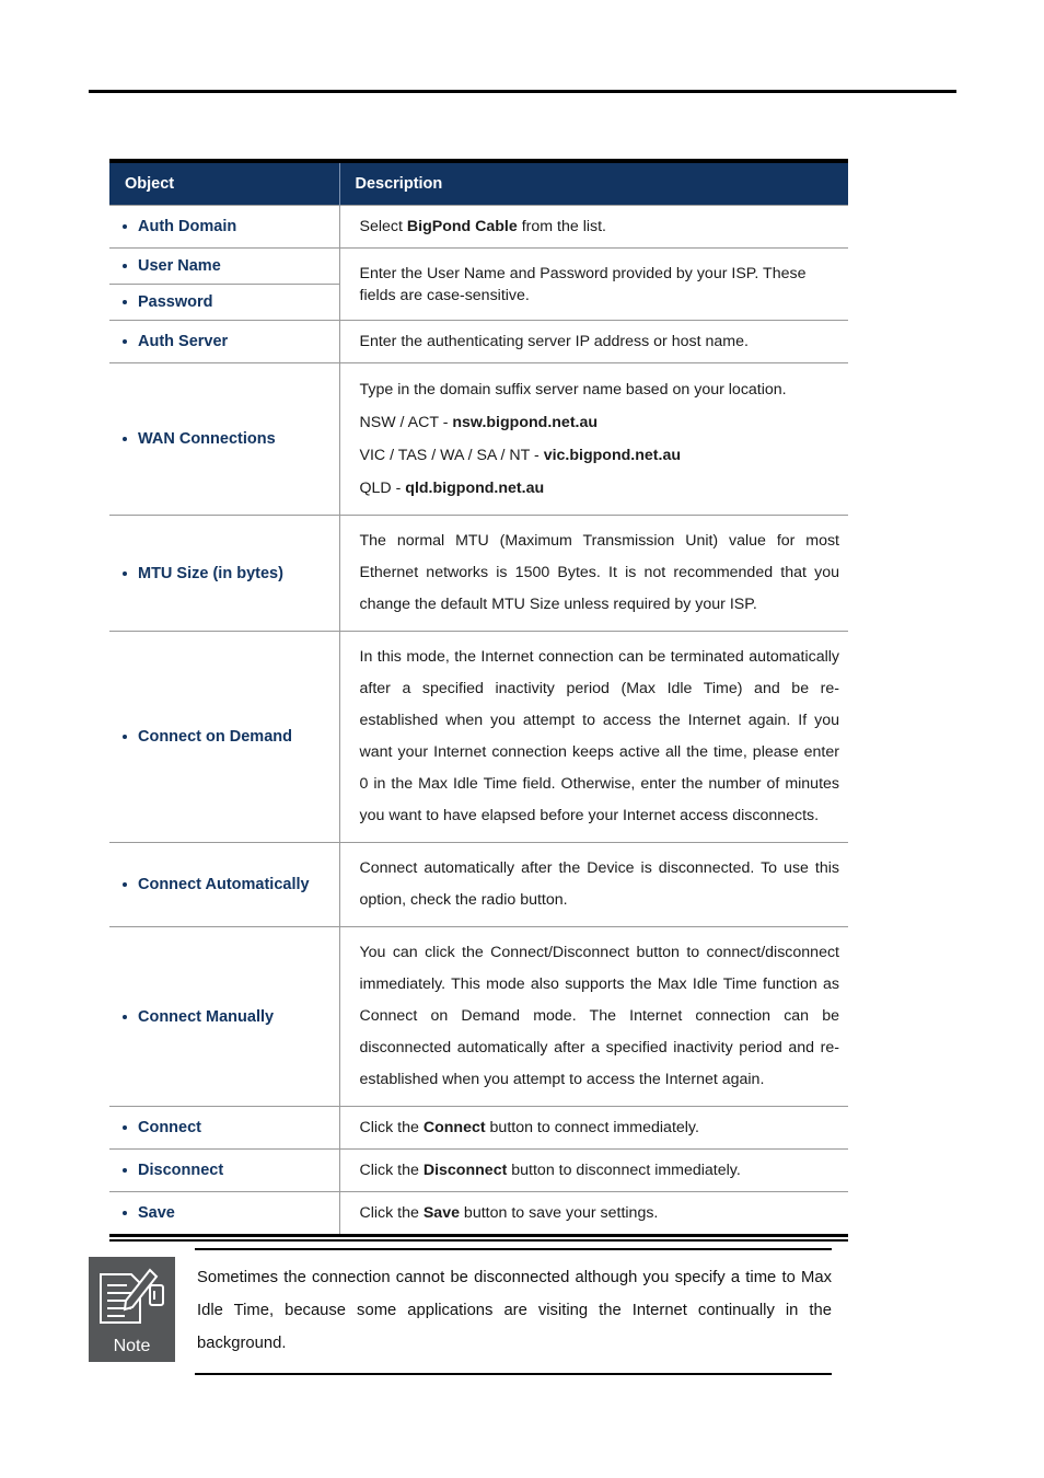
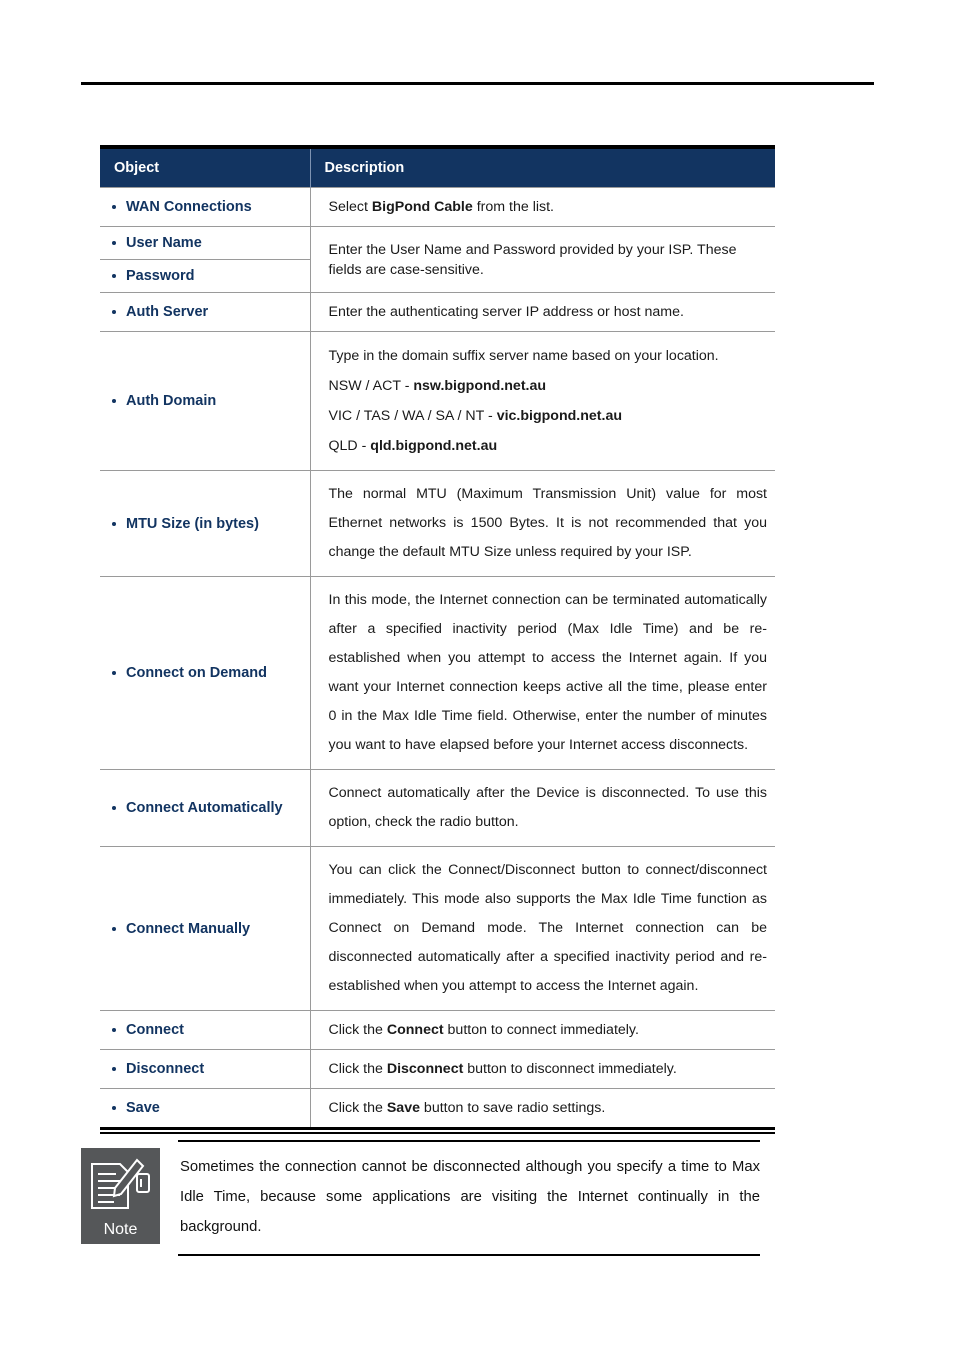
  Object	Description
- Auth Domain	Select BigPond Cable from the list.
+ WAN Connections	Select BigPond Cable from the list.
  User Name	Enter the User Name and Password provided by your ISP. These fields are case-sensitive.
  Password
  Auth Server	Enter the authenticating server IP address or host name.
- WAN Connections	Type in the domain suffix server name based on your location. NSW / ACT - nsw.bigpond.net.au VIC / TAS / WA / SA / NT - vic.bigpond.net.au QLD - qld.bigpond.net.au
+ Auth Domain	Type in the domain suffix server name based on your location. NSW / ACT - nsw.bigpond.net.au VIC / TAS / WA / SA / NT - vic.bigpond.net.au QLD - qld.bigpond.net.au
  MTU Size (in bytes)	The normal MTU (Maximum Transmission Unit) value for most Ethernet networks is 1500 Bytes. It is not recommended that you change the default MTU Size unless required by your ISP.
  Connect on Demand	In this mode, the Internet connection can be terminated automatically after a specified inactivity period (Max Idle Time) and be re-established when you attempt to access the Internet again. If you want your Internet connection keeps active all the time, please enter 0 in the Max Idle Time field. Otherwise, enter the number of minutes you want to have elapsed before your Internet access disconnects.
  Connect Automatically	Connect automatically after the Device is disconnected. To use this option, check the radio button.
  Connect Manually	You can click the Connect/Disconnect button to connect/disconnect immediately. This mode also supports the Max Idle Time function as Connect on Demand mode. The Internet connection can be disconnected automatically after a specified inactivity period and re-established when you attempt to access the Internet again.
  Connect	Click the Connect button to connect immediately.
  Disconnect	Click the Disconnect button to disconnect immediately.
- Save	Click the Save button to save your settings.
+ Save	Click the Save button to save radio settings.
  Note
  Sometimes the connection cannot be disconnected although you specify a time to Max Idle Time, because some applications are visiting the Internet continually in the background.
